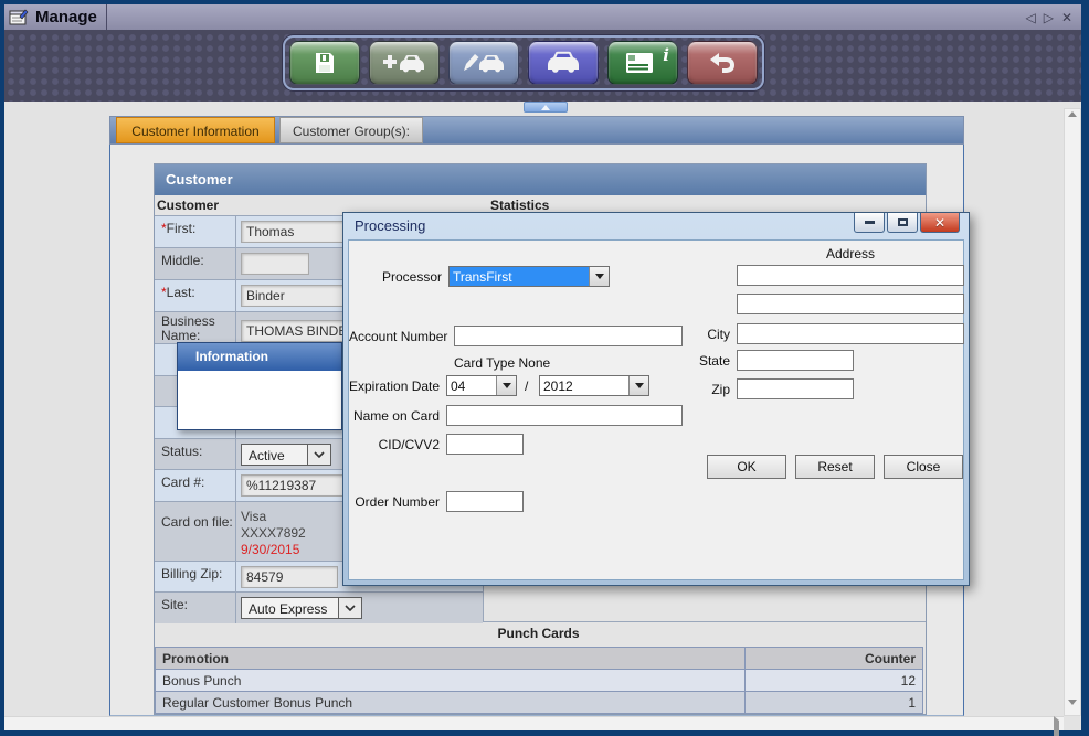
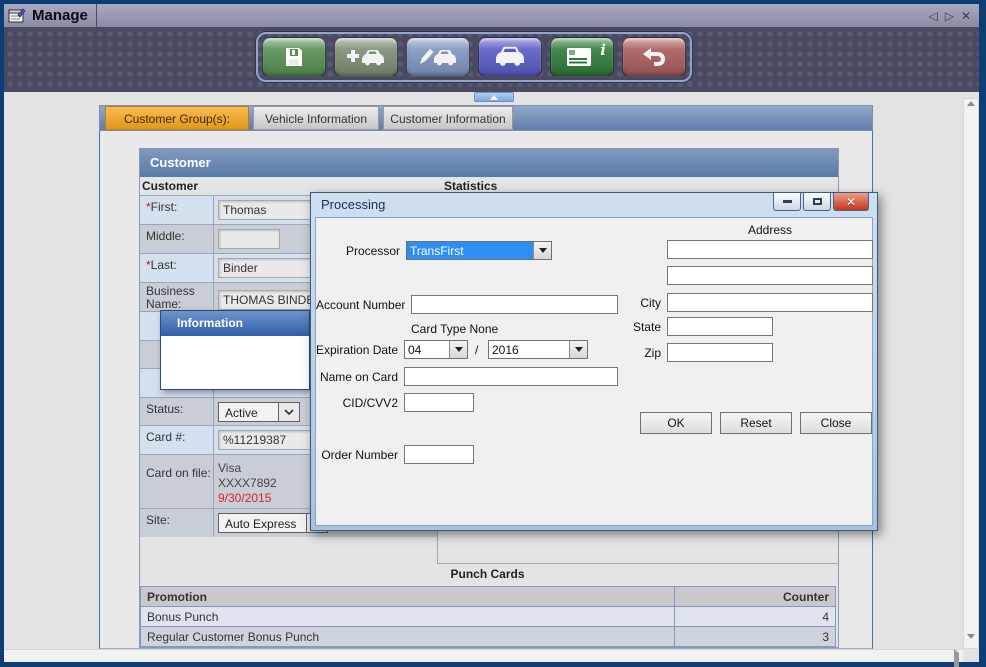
  Manage
  ◁
  ▷
  ✕
  i
- Customer Information
+ Customer Group(s):
+ Vehicle Information
- Customer Group(s):
+ Customer Information
  Customer
  Customer
  Statistics
  *First:
  Thomas
  Middle:
  *Last:
  Binder
  Business Name:
  THOMAS BIND
  Status:
  Active
  Card #:
  %11219387
  Card on file:
  Visa
  XXXX7892
  9/30/2015
- Billing Zip:
- 84579
  Site:
  Auto Express
  Punch Cards
  Promotion
  Counter
  Bonus Punch
- 12
+ 4
  Regular Customer Bonus Punch
- 1
+ 3
  Information
  Processing
  ✕
  Processor
  TransFirst
  Address
  Account Number
  City
  Card Type None
  State
  Expiration Date
  04
  /
- 2012
+ 2016
  Zip
  Name on Card
  CID/CVV2
  OK
  Reset
  Close
  Order Number
